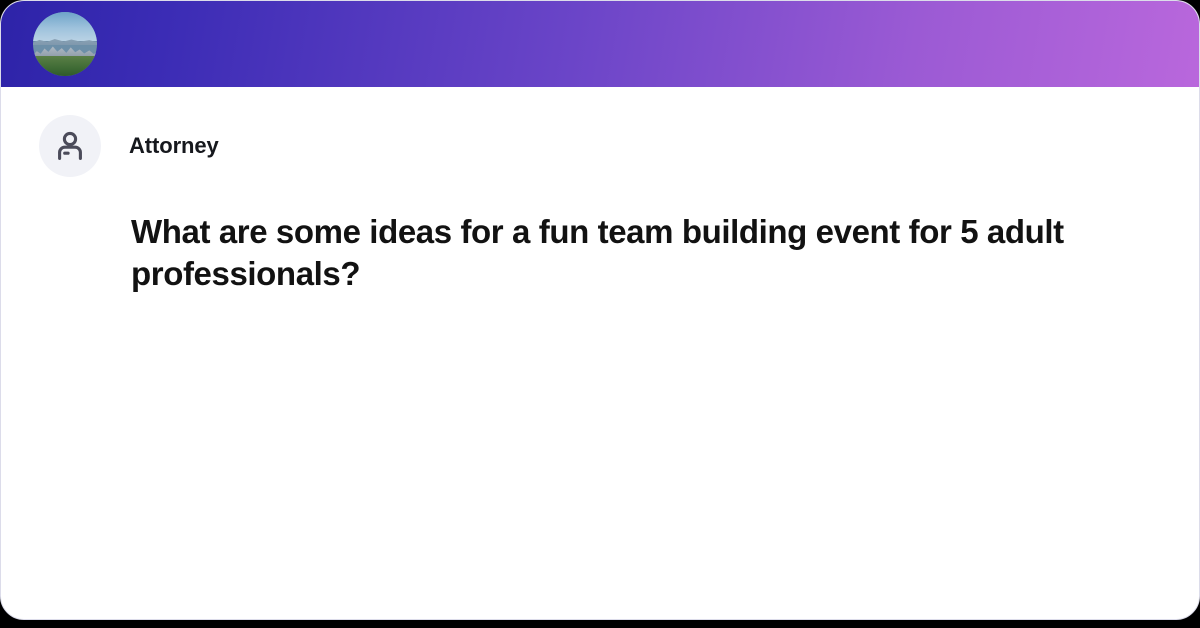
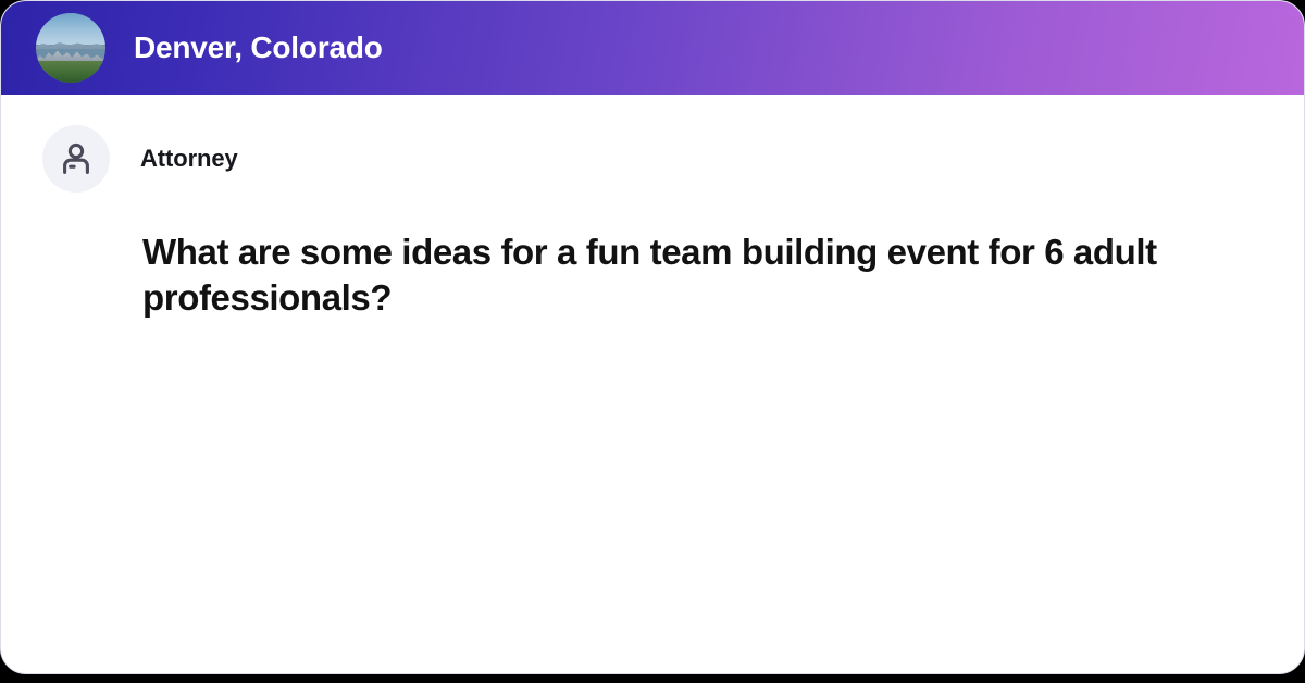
+ Denver, Colorado
  Attorney
- What are some ideas for a fun team building event for 5 adult professionals?
+ What are some ideas for a fun team building event for 6 adult professionals?
